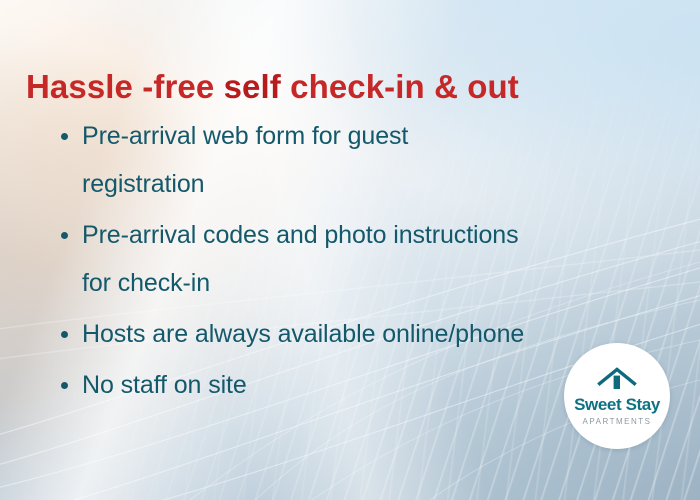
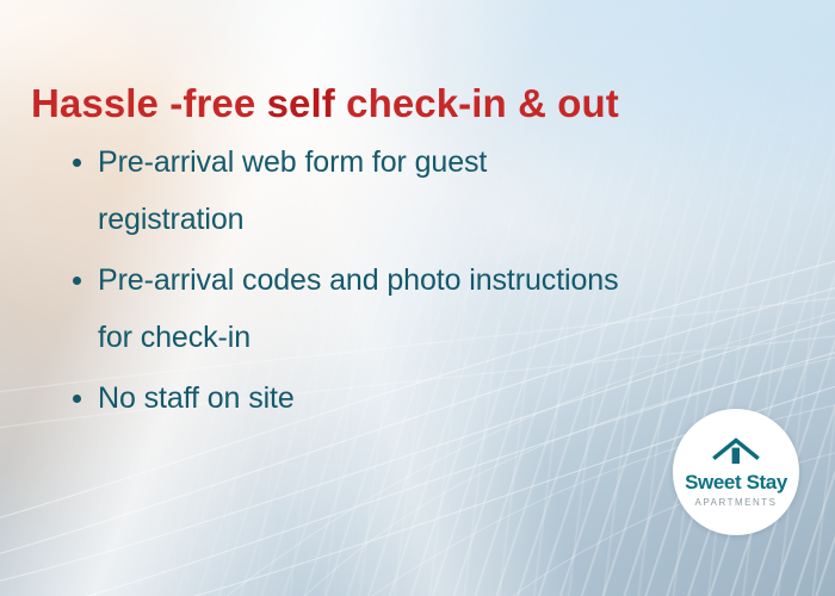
  Hassle -free self check-in & out
  Pre-arrival web form for guest registration
  Pre-arrival codes and photo instructions for check-in
- Hosts are always available online/phone
  No staff on site
  Sweet Stay
  APARTMENTS
